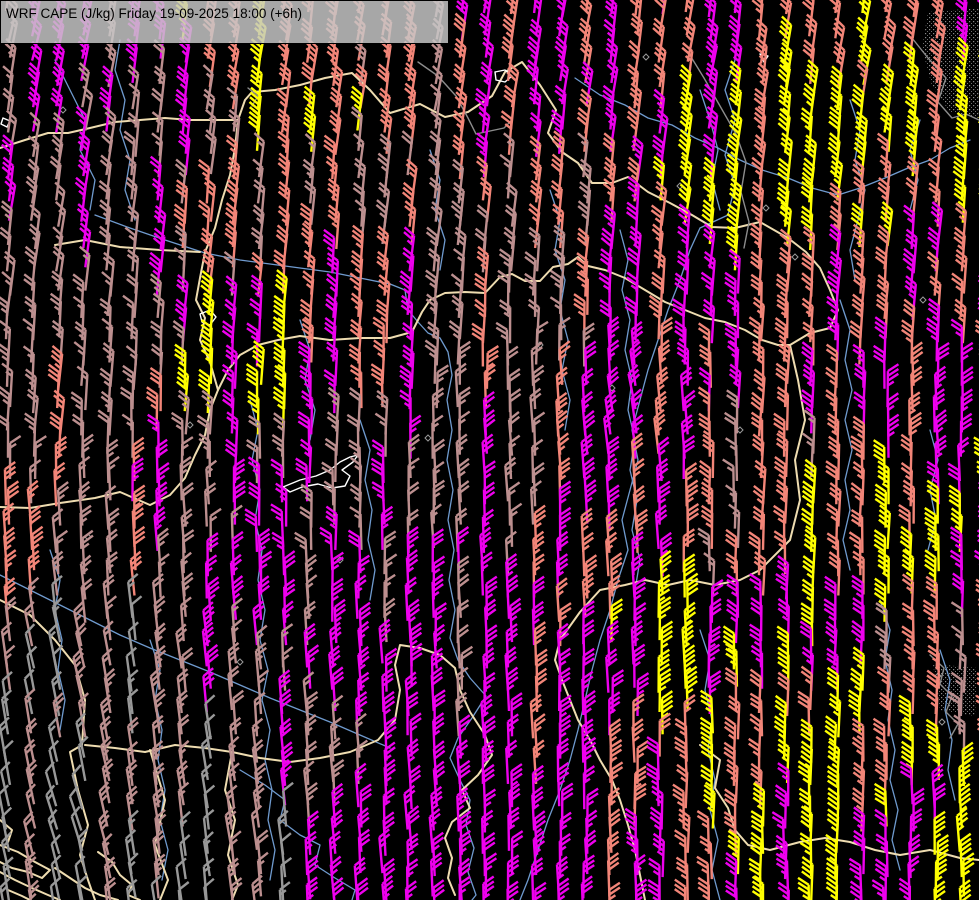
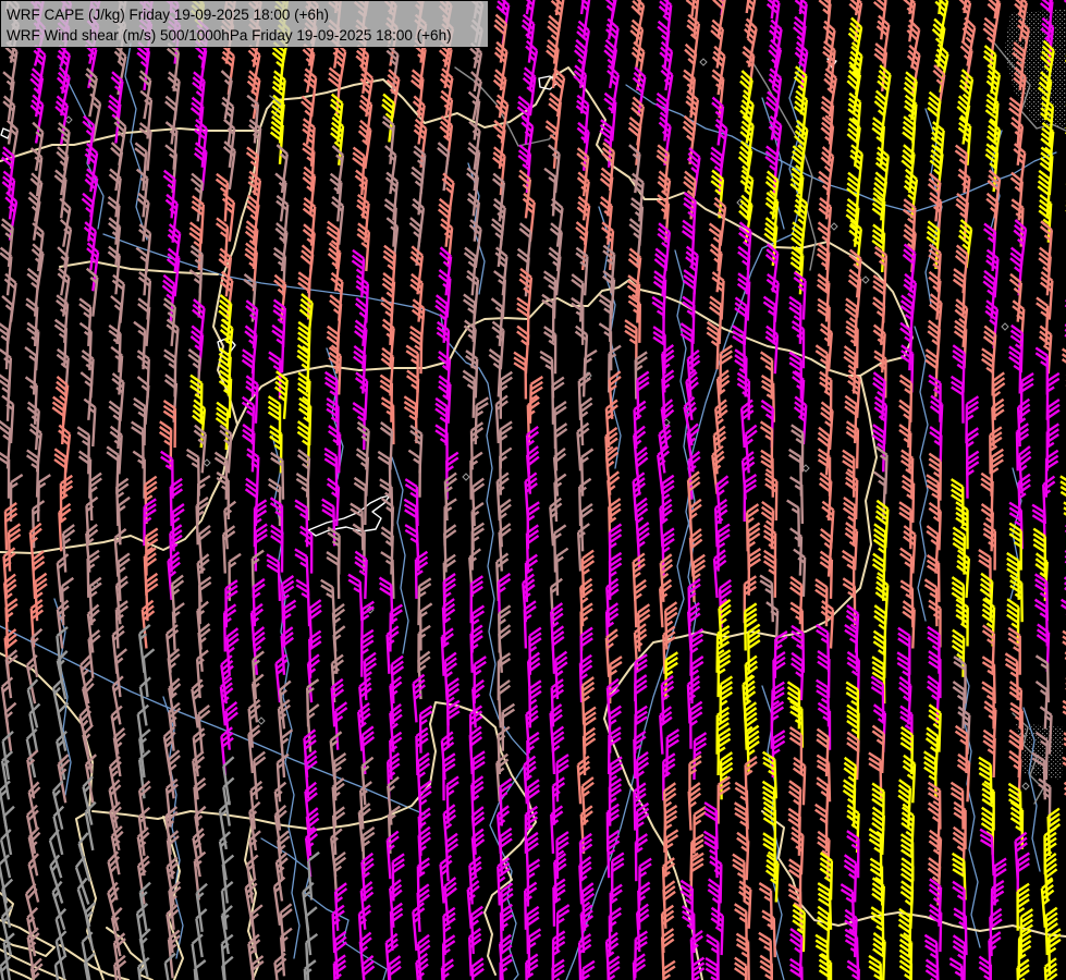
  WRF CAPE (J/kg) Friday 19-09-2025 18:00 (+6h)
+ WRF Wind shear (m/s) 500/1000hPa Friday 19-09-2025 18:00 (+6h)
